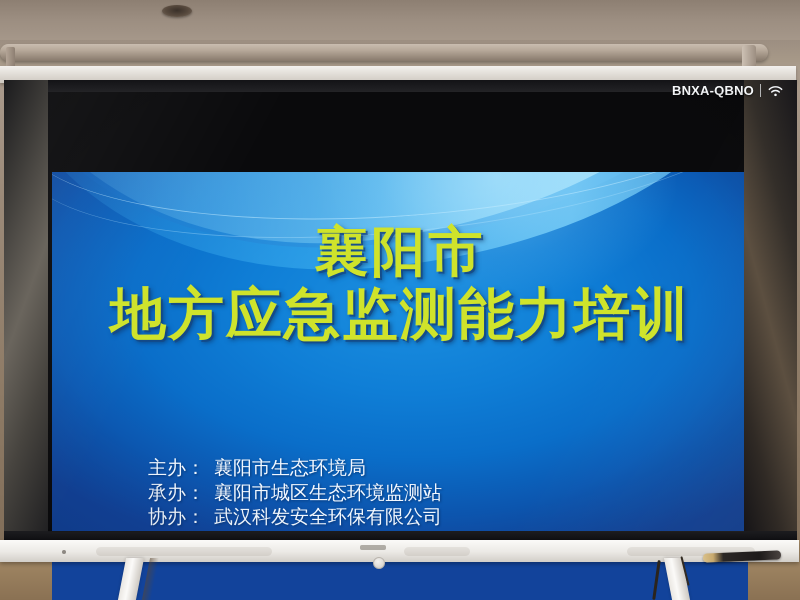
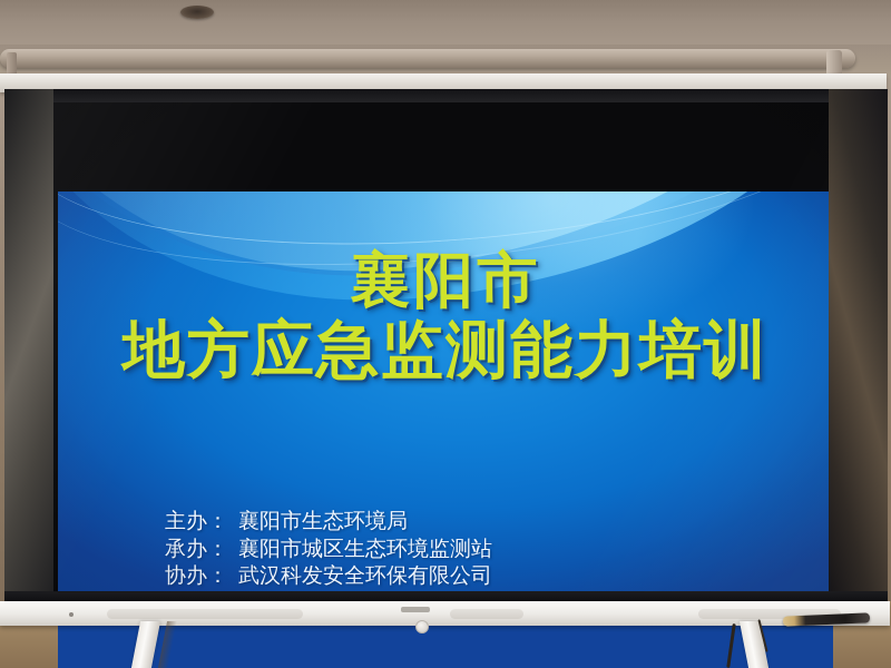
- BNXA-QBNO
